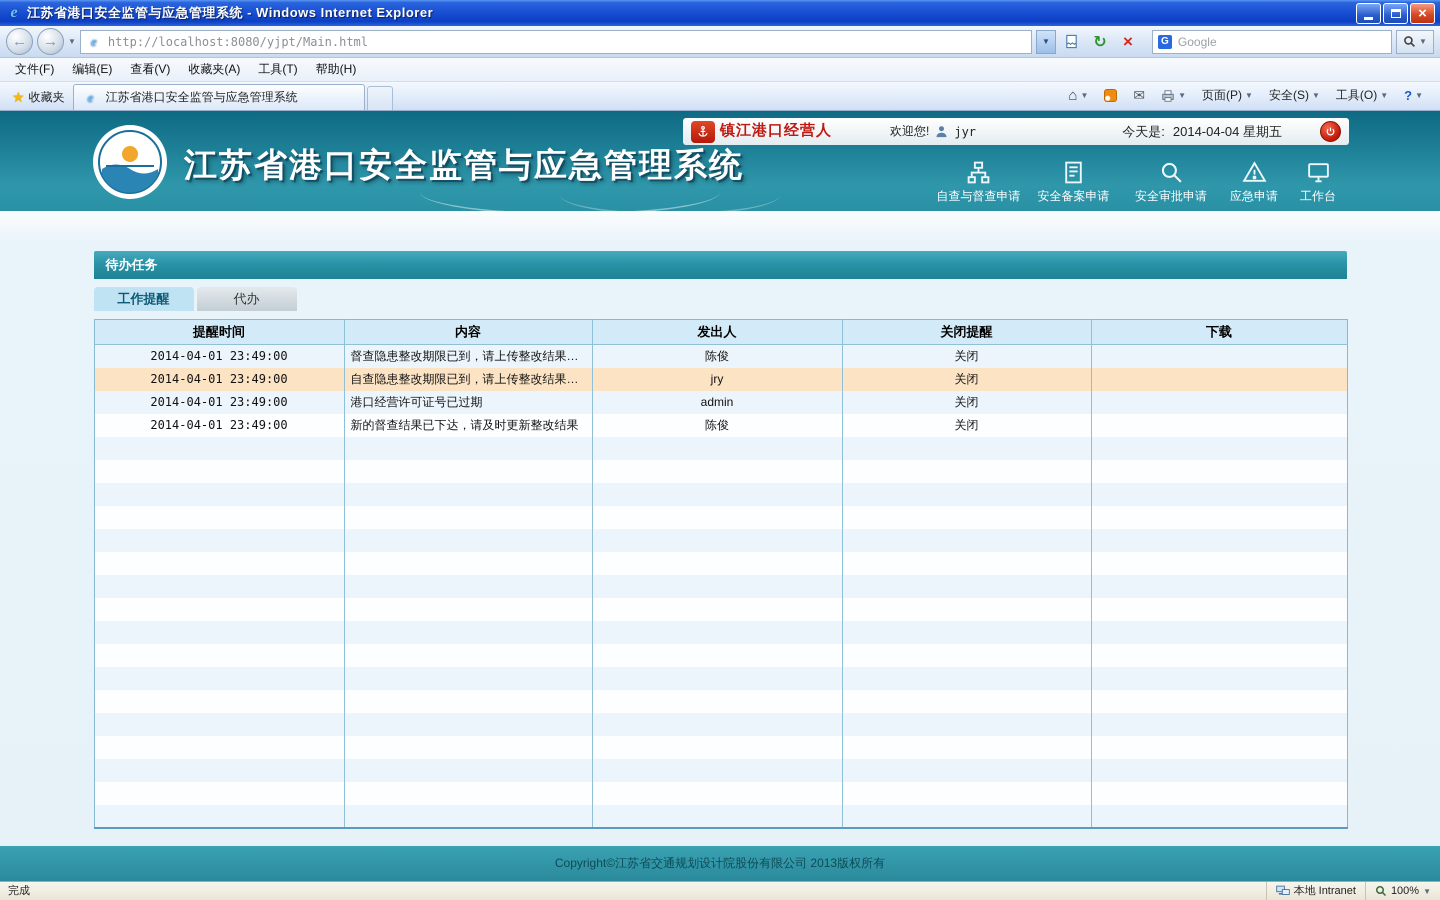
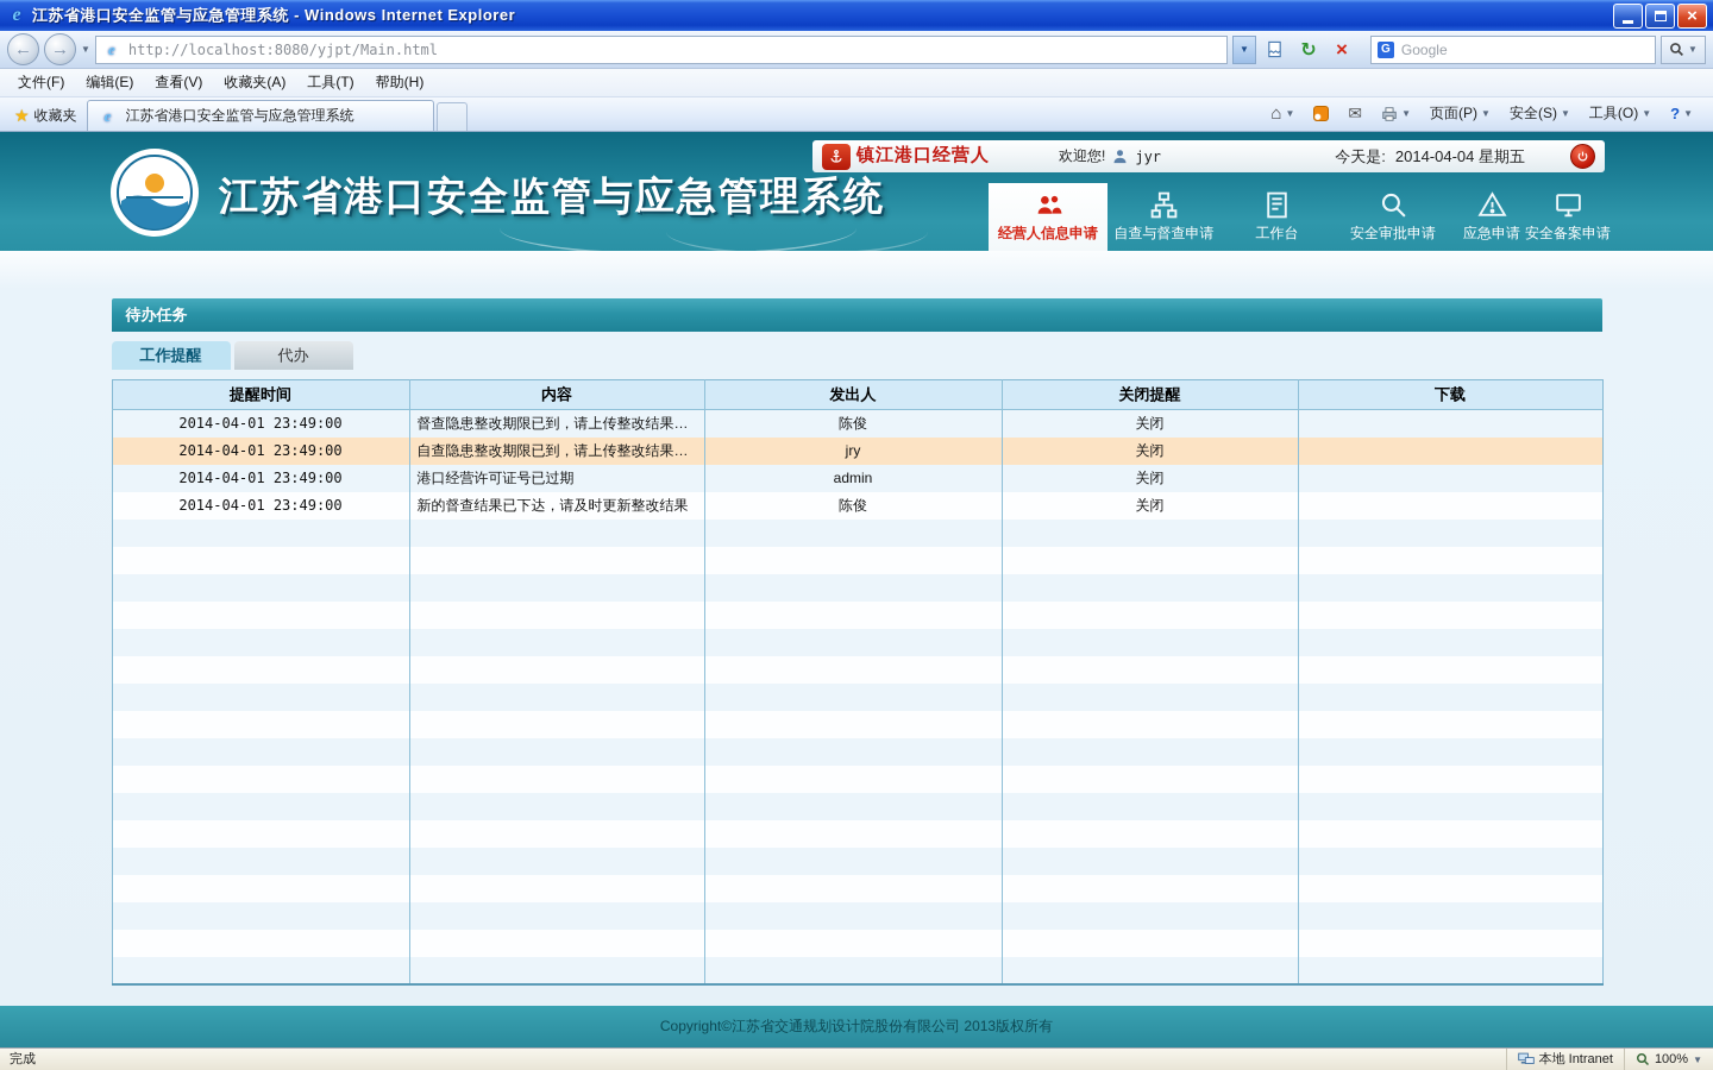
  e
  江苏省港口安全监管与应急管理系统 - Windows Internet Explorer
  ×
  ←
  →
  ▼
  e
  http://localhost:8080/yjpt/Main.html
  ▼
  ↻
  ×
  G
  Google
  ▼
  文件(F)
  编辑(E)
  查看(V)
  收藏夹(A)
  工具(T)
  帮助(H)
  ★
  收藏夹
  e
  江苏省港口安全监管与应急管理系统
  ⌂
  ▼
  ✉
  ▼
  页面(P)
  ▼
  安全(S)
  ▼
  工具(O)
  ▼
  ?
  ▼
  江苏省港口安全监管与应急管理系统
  镇江港口经营人
  欢迎您!
  jyr
  今天是:
  2014-04-04 星期五
+ 经营人信息申请
  自查与督查申请
- 安全备案申请
+ 工作台
  安全审批申请
  应急申请
- 工作台
+ 安全备案申请
  待办任务
  工作提醒
  代办
  提醒时间	内容	发出人	关闭提醒	下载
  2014-04-01 23:49:00	督查隐患整改期限已到，请上传整改结果…	陈俊	关闭
  2014-04-01 23:49:00	自查隐患整改期限已到，请上传整改结果…	jry	关闭
  2014-04-01 23:49:00	港口经营许可证号已过期	admin	关闭
  2014-04-01 23:49:00	新的督查结果已下达，请及时更新整改结果	陈俊	关闭
  Copyright©江苏省交通规划设计院股份有限公司 2013版权所有
  完成
  本地 Intranet
  100%
  ▼
